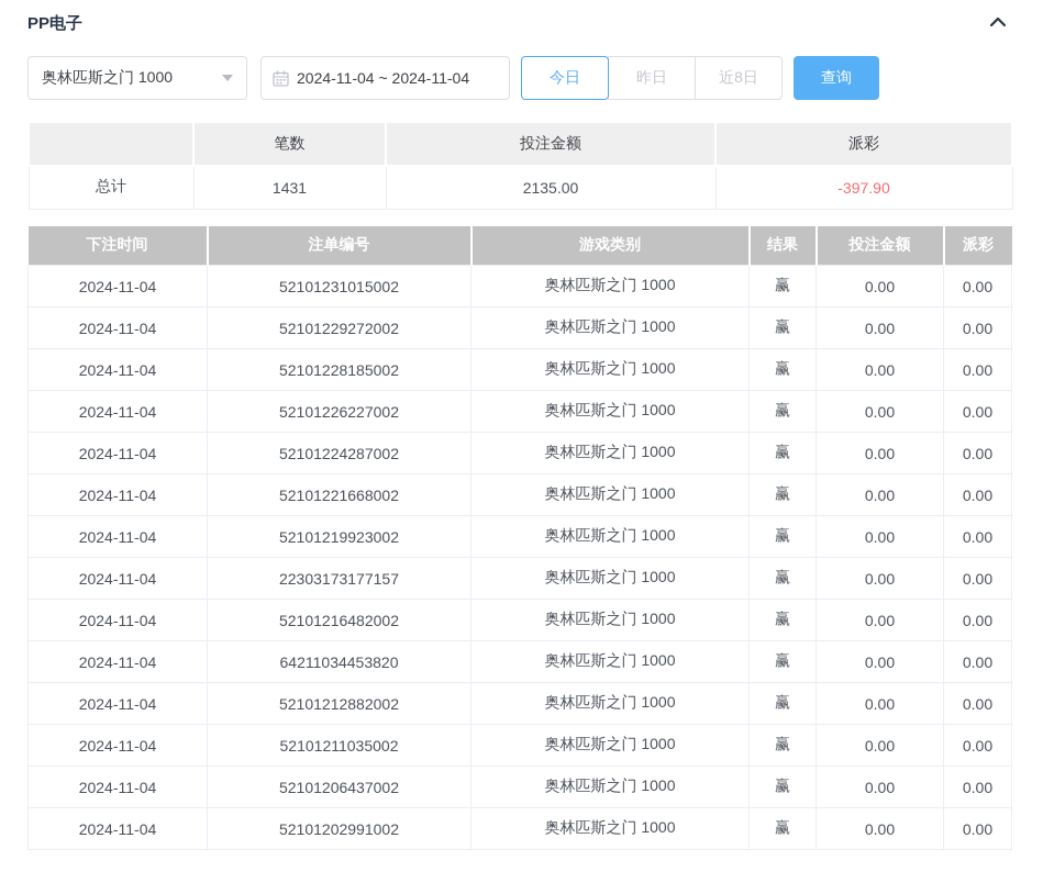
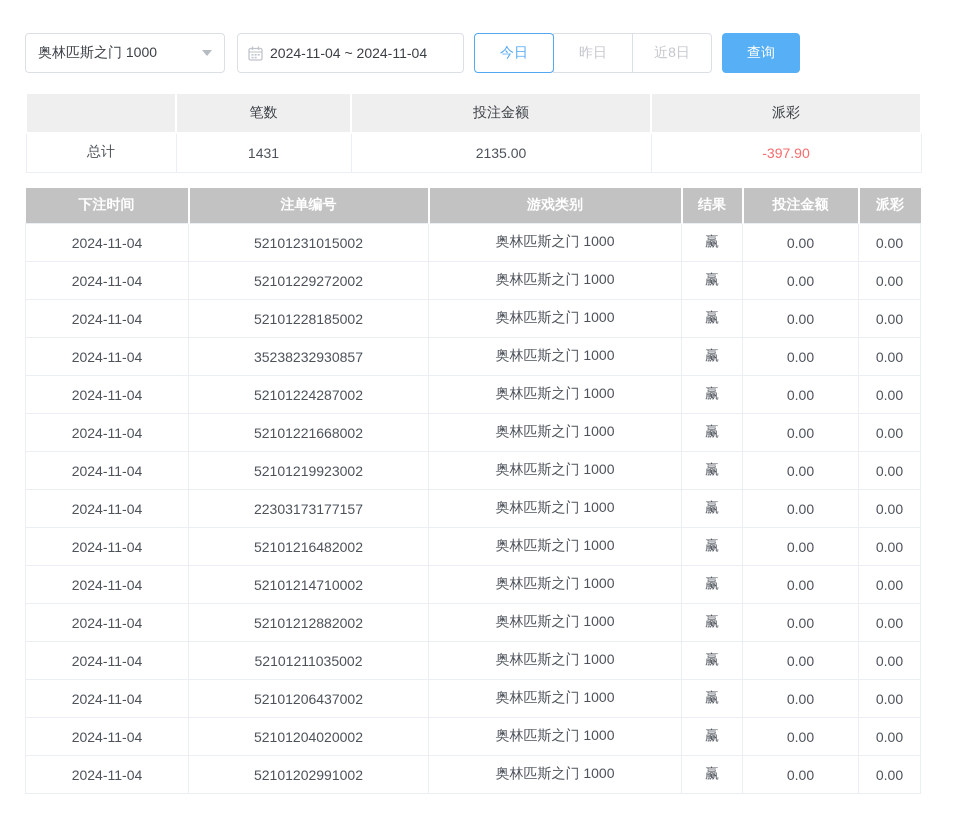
- PP电子
  奥林匹斯之门 1000
  2024-11-04 ~ 2024-11-04
  今日
  昨日
  近8日
  查询
  	笔数	投注金额	派彩
  总计	1431	2135.00	-397.90
  下注时间	注单编号	游戏类别	结果	投注金额	派彩
  2024-11-04	52101231015002	奥林匹斯之门 1000	赢	0.00	0.00
  2024-11-04	52101229272002	奥林匹斯之门 1000	赢	0.00	0.00
  2024-11-04	52101228185002	奥林匹斯之门 1000	赢	0.00	0.00
- 2024-11-04	52101226227002	奥林匹斯之门 1000	赢	0.00	0.00
+ 2024-11-04	35238232930857	奥林匹斯之门 1000	赢	0.00	0.00
  2024-11-04	52101224287002	奥林匹斯之门 1000	赢	0.00	0.00
  2024-11-04	52101221668002	奥林匹斯之门 1000	赢	0.00	0.00
  2024-11-04	52101219923002	奥林匹斯之门 1000	赢	0.00	0.00
  2024-11-04	22303173177157	奥林匹斯之门 1000	赢	0.00	0.00
  2024-11-04	52101216482002	奥林匹斯之门 1000	赢	0.00	0.00
- 2024-11-04	64211034453820	奥林匹斯之门 1000	赢	0.00	0.00
+ 2024-11-04	52101214710002	奥林匹斯之门 1000	赢	0.00	0.00
  2024-11-04	52101212882002	奥林匹斯之门 1000	赢	0.00	0.00
  2024-11-04	52101211035002	奥林匹斯之门 1000	赢	0.00	0.00
  2024-11-04	52101206437002	奥林匹斯之门 1000	赢	0.00	0.00
+ 2024-11-04	52101204020002	奥林匹斯之门 1000	赢	0.00	0.00
  2024-11-04	52101202991002	奥林匹斯之门 1000	赢	0.00	0.00
